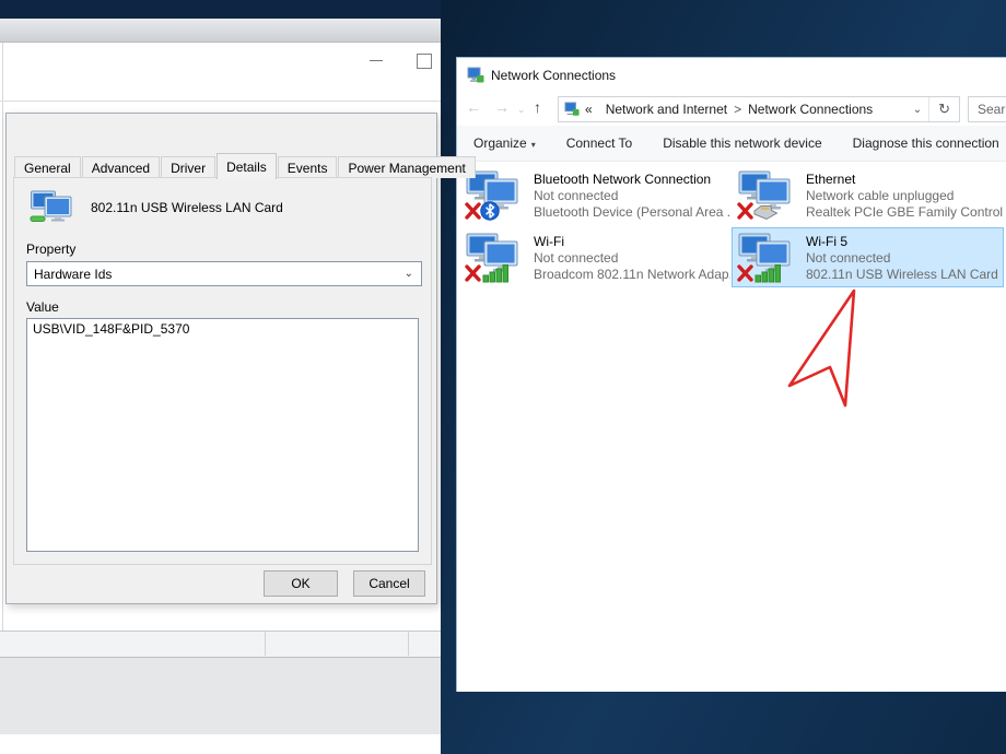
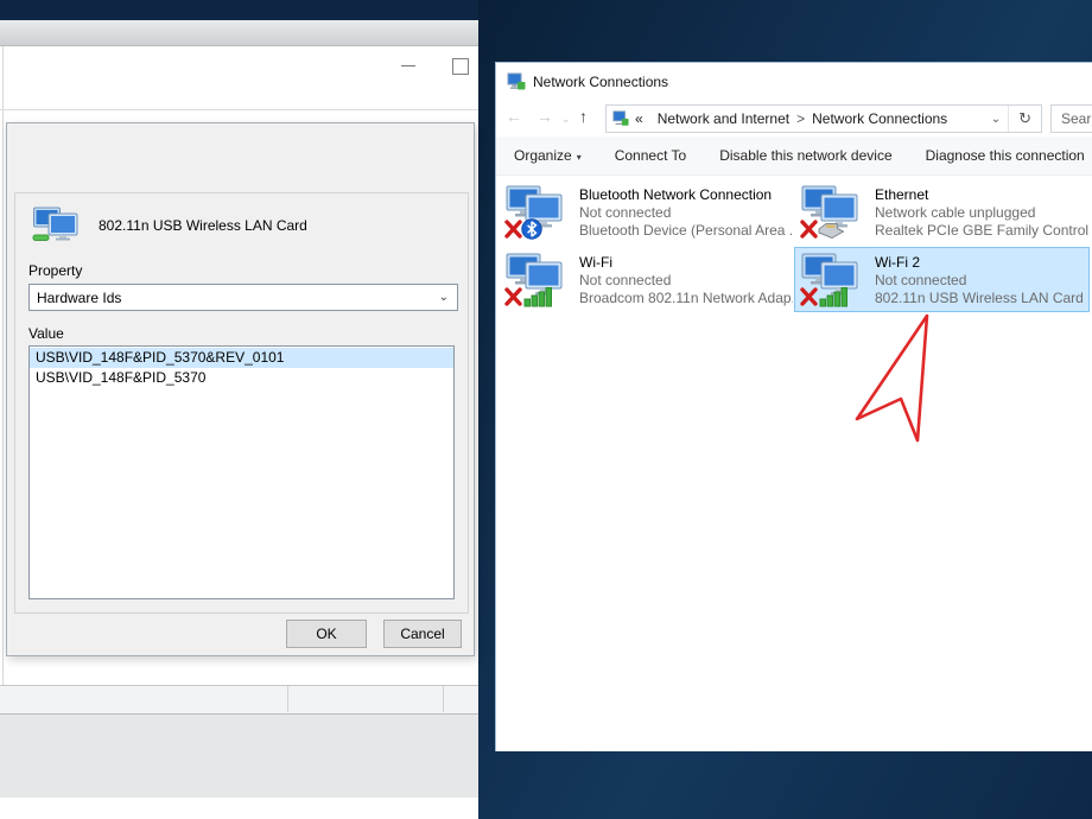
  Network Connections
  ←
  →
  ⌄
  ↑
  «
  Network and Internet
  >
  Network Connections
  ⌄
  ↻
  Sear
  Organize ▾
  Connect To
  Disable this network device
  Diagnose this connection
  Bluetooth Network Connection
  Not connected
  Bluetooth Device (Personal Area .
  Ethernet
  Network cable unplugged
  Realtek PCIe GBE Family Control
  Wi-Fi
  Not connected
  Broadcom 802.11n Network Adap
- Wi-Fi 5
+ Wi-Fi 2
  Not connected
  802.11n USB Wireless LAN Card
- General
- Advanced
- Driver
- Details
- Events
- Power Management
  802.11n USB Wireless LAN Card
  Property
  Hardware Ids
  ⌄
  Value
+ USB\VID_148F&PID_5370&REV_0101
  USB\VID_148F&PID_5370
  OK
  Cancel
